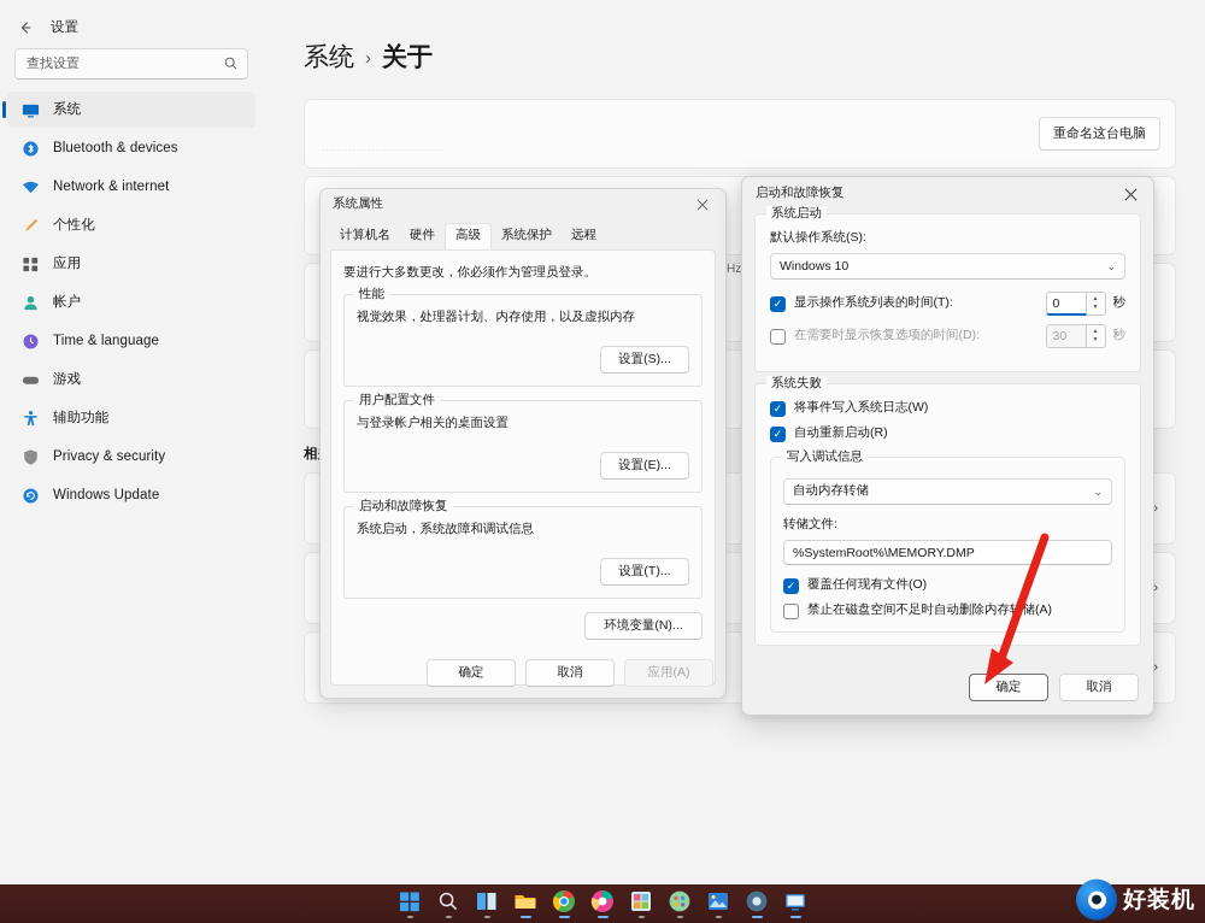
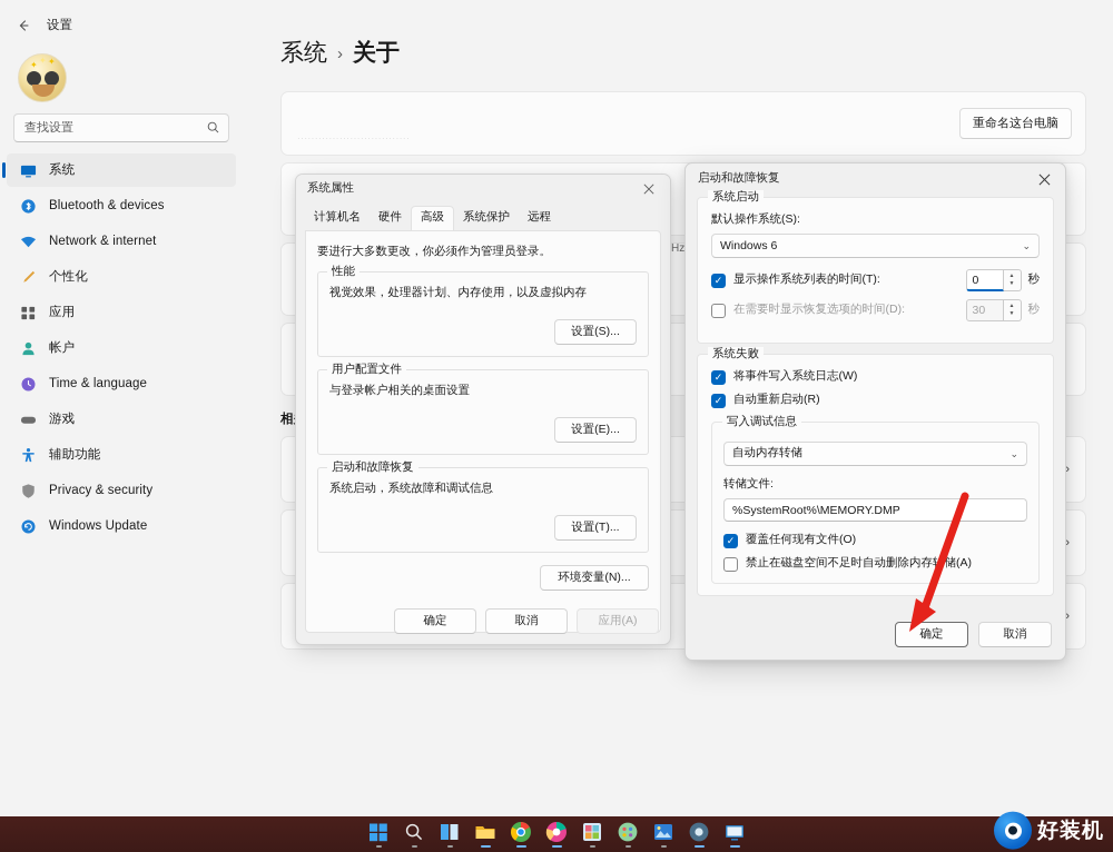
  设置
+ ✦
  查找设置
  系统
  Bluetooth & devices
  Network & internet
  个性化
  应用
  帐户
  Time & language
  游戏
  辅助功能
  Privacy & security
  Windows Update
  系统
  ›
  关于
  ································
  重命名这台电脑
  ›
  ›
  ›
  Hz
  系统属性
  计算机名
  硬件
  高级
  系统保护
  远程
  要进行大多数更改，你必须作为管理员登录。
  性能
  视觉效果，处理器计划、内存使用，以及虚拟内存
  设置(S)...
  用户配置文件
  与登录帐户相关的桌面设置
  设置(E)...
  启动和故障恢复
  系统启动，系统故障和调试信息
  设置(T)...
  环境变量(N)...
  确定
  取消
  应用(A)
  启动和故障恢复
  系统启动
  默认操作系统(S):
- Windows 10
+ Windows 6
  ⌄
  显示操作系统列表的时间(T):
  0
  秒
  在需要时显示恢复选项的时间(D):
  30
  秒
  系统失败
  将事件写入系统日志(W)
  自动重新启动(R)
  写入调试信息
  自动内存转储
  ⌄
  转储文件:
  %SystemRoot%\MEMORY.DMP
  覆盖任何现有文件(O)
  禁止在磁盘空间不足时自动删除内存储(A)
  确定
  取消
  好装机
